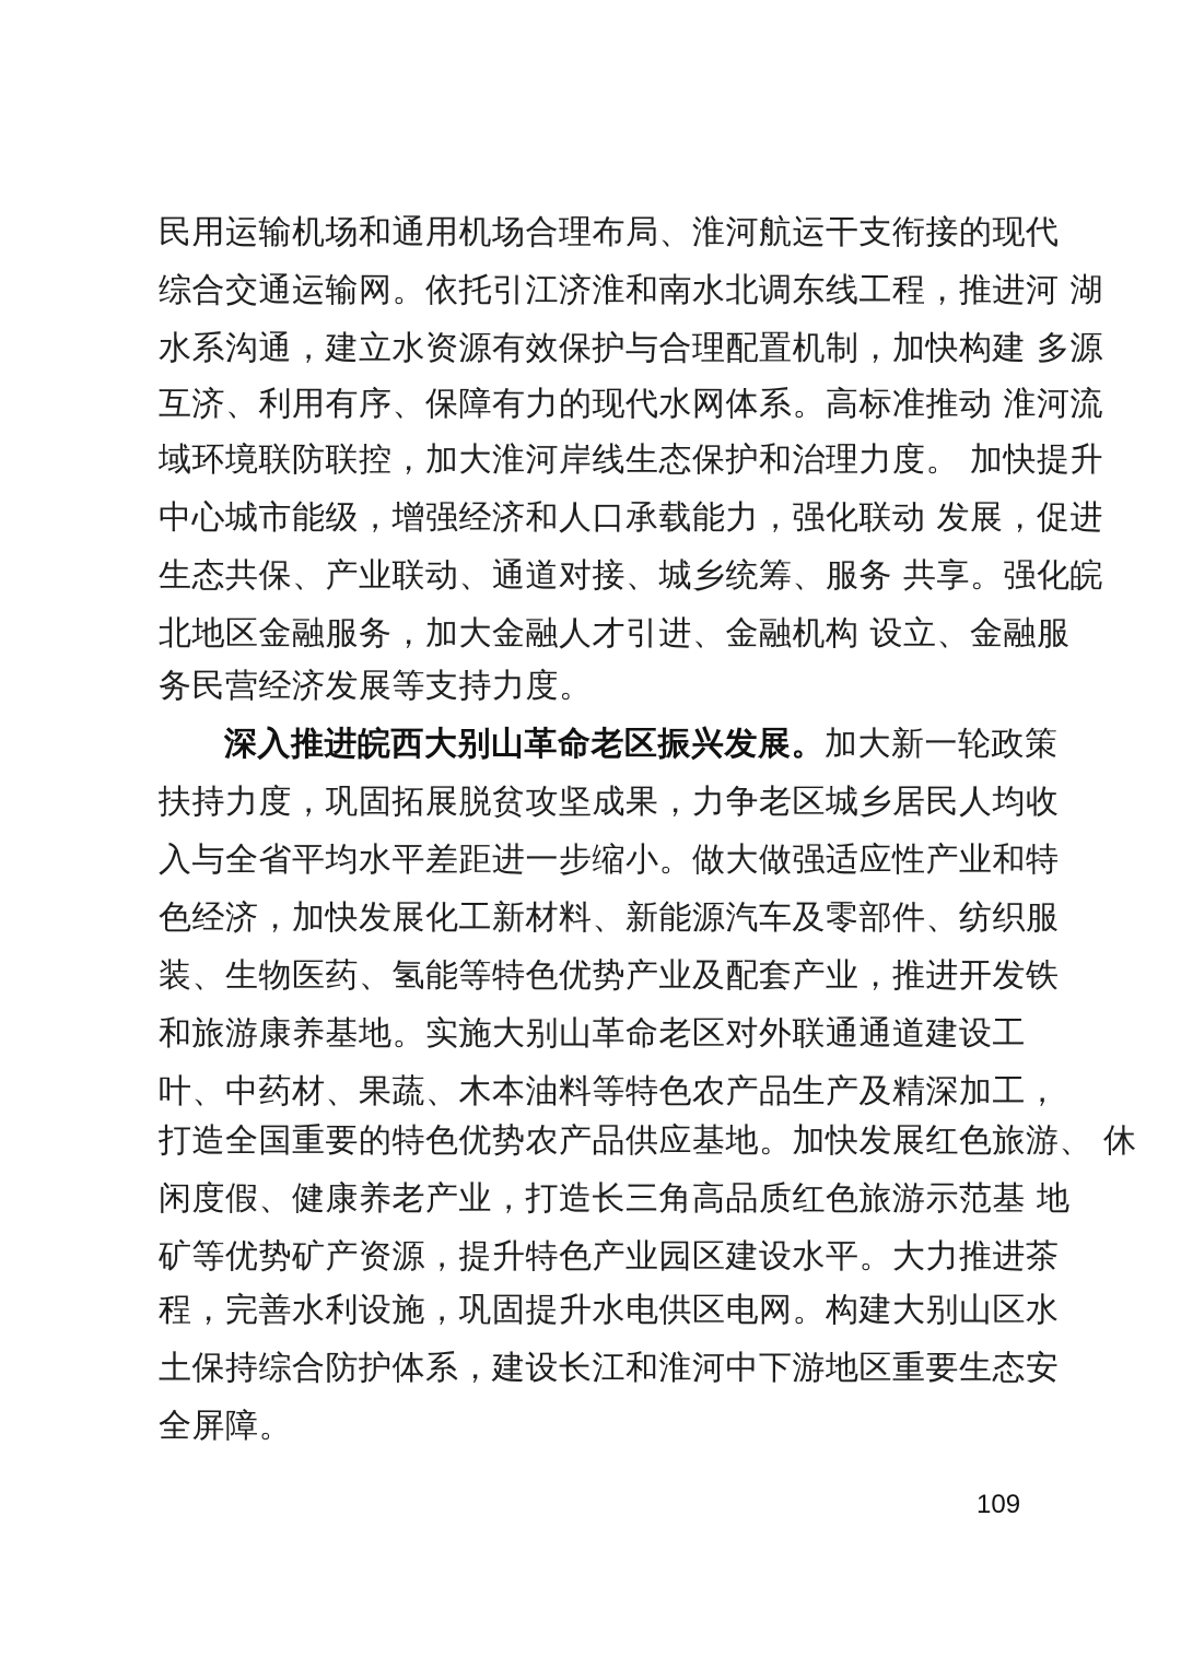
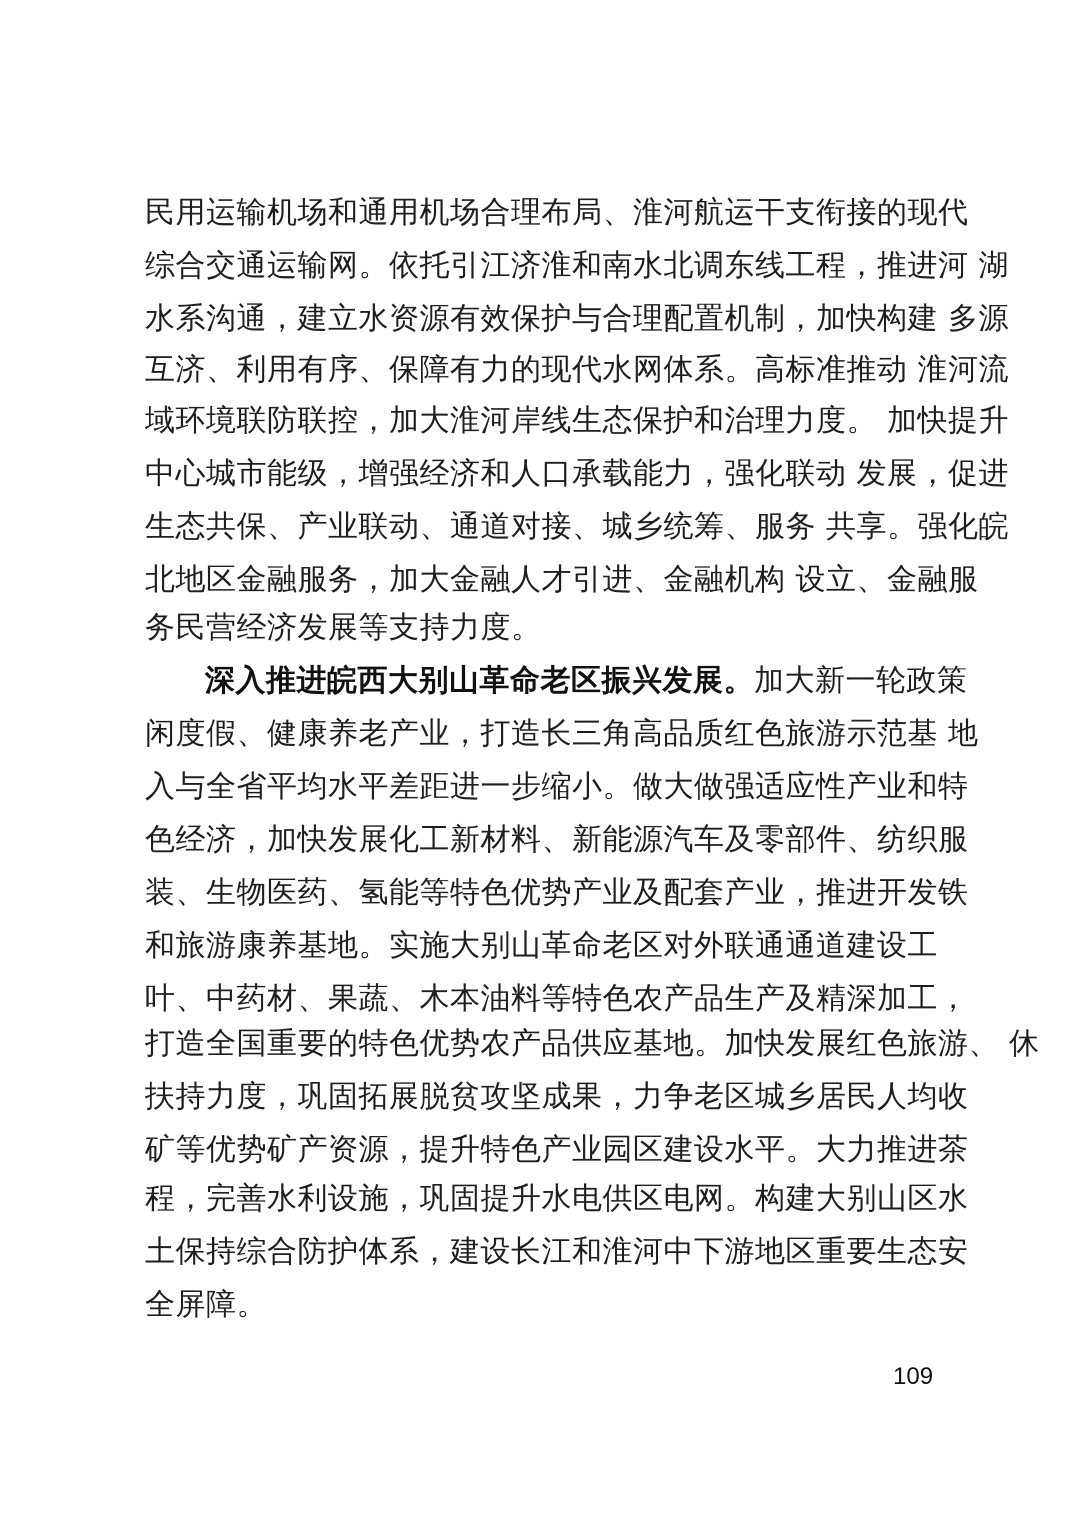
  民用运输机场和通用机场合理布局、淮河航运干支衔接的现代
  综合交通运输网。依托引江济淮和南水北调东线工程，推进河 湖
  水系沟通，建立水资源有效保护与合理配置机制，加快构建 多源
  互济、利用有序、保障有力的现代水网体系。高标准推动 淮河流
  域环境联防联控，加大淮河岸线生态保护和治理力度。 加快提升
  中心城市能级，增强经济和人口承载能力，强化联动 发展，促进
  生态共保、产业联动、通道对接、城乡统筹、服务 共享。强化皖
  北地区金融服务，加大金融人才引进、金融机构 设立、金融服
  务民营经济发展等支持力度。
  深入推进皖西大别山革命老区振兴发展。加大新一轮政策
- 扶持力度，巩固拓展脱贫攻坚成果，力争老区城乡居民人均收
+ 闲度假、健康养老产业，打造长三角高品质红色旅游示范基 地
  入与全省平均水平差距进一步缩小。做大做强适应性产业和特
  色经济，加快发展化工新材料、新能源汽车及零部件、纺织服
  装、生物医药、氢能等特色优势产业及配套产业，推进开发铁
  和旅游康养基地。实施大别山革命老区对外联通通道建设工
  叶、中药材、果蔬、木本油料等特色农产品生产及精深加工，
  打造全国重要的特色优势农产品供应基地。加快发展红色旅游、 休
- 闲度假、健康养老产业，打造长三角高品质红色旅游示范基 地
+ 扶持力度，巩固拓展脱贫攻坚成果，力争老区城乡居民人均收
  矿等优势矿产资源，提升特色产业园区建设水平。大力推进茶
  程，完善水利设施，巩固提升水电供区电网。构建大别山区水
  土保持综合防护体系，建设长江和淮河中下游地区重要生态安
  全屏障。
  109
